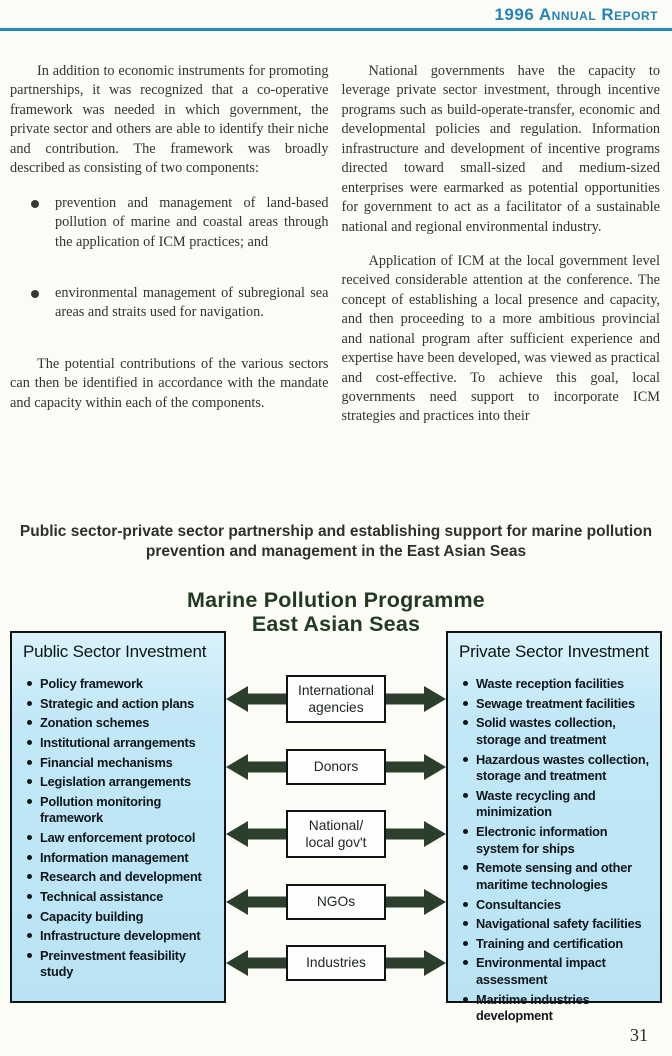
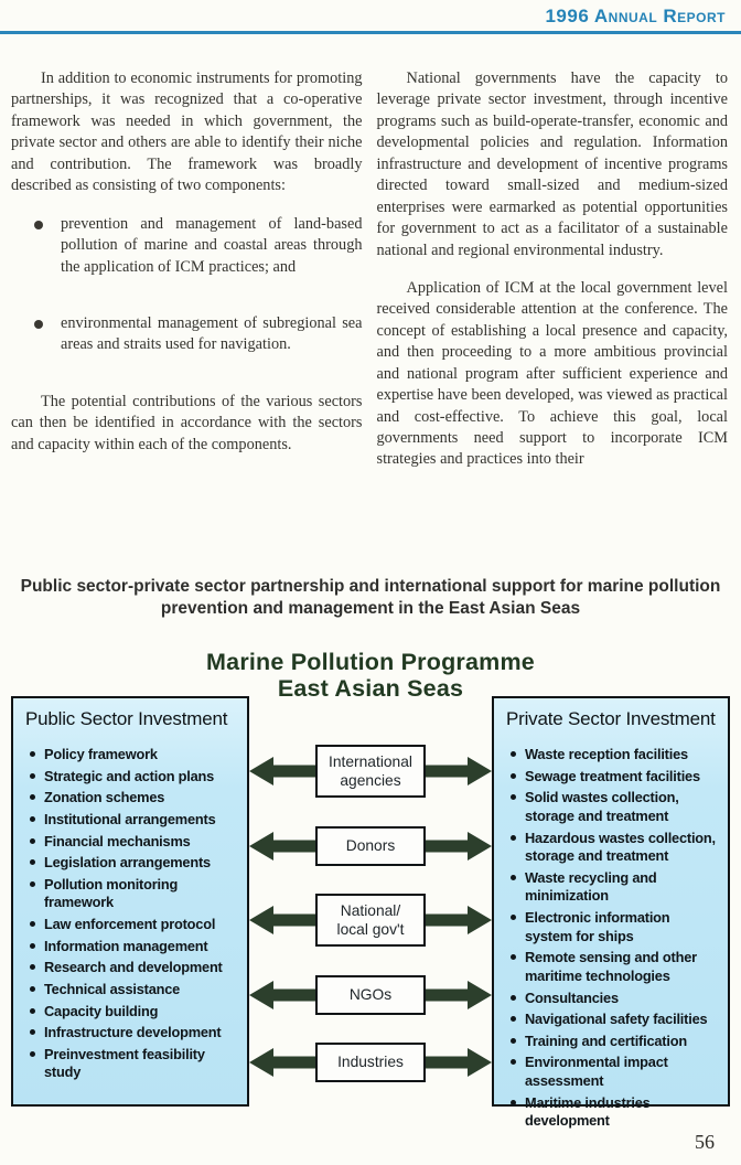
  1996 Annual Report
  In addition to economic instruments for promoting partnerships, it was recognized that a co-operative framework was needed in which government, the private sector and others are able to identify their niche and contribution. The framework was broadly described as consisting of two components:
  prevention and management of land-based pollution of marine and coastal areas through the application of ICM practices; and
  environmental management of subregional sea areas and straits used for navigation.
- The potential contributions of the various sectors can then be identified in accordance with the mandate and capacity within each of the components.
+ The potential contributions of the various sectors can then be identified in accordance with the sectors and capacity within each of the components.
  National governments have the capacity to leverage private sector investment, through incentive programs such as build-operate-transfer, economic and developmental policies and regulation. Information infrastructure and development of incentive programs directed toward small-sized and medium-sized enterprises were earmarked as potential opportunities for government to act as a facilitator of a sustainable national and regional environmental industry.
  Application of ICM at the local government level received considerable attention at the conference. The concept of establishing a local presence and capacity, and then proceeding to a more ambitious provincial and national program after sufficient experience and expertise have been developed, was viewed as practical and cost-effective. To achieve this goal, local governments need support to incorporate ICM strategies and practices into their
- Public sector-private sector partnership and establishing support for marine pollution prevention and management in the East Asian Seas
+ Public sector-private sector partnership and international support for marine pollution prevention and management in the East Asian Seas
  Marine Pollution Programme
  East Asian Seas
  Public Sector Investment
  Policy framework
  Strategic and action plans
  Zonation schemes
  Institutional arrangements
  Financial mechanisms
  Legislation arrangements
  Pollution monitoring framework
  Law enforcement protocol
  Information management
  Research and development
  Technical assistance
  Capacity building
  Infrastructure development
  Preinvestment feasibility study
  International
  agencies
  Donors
  National/
  local gov't
  NGOs
  Industries
  Private Sector Investment
  Waste reception facilities
  Sewage treatment facilities
  Solid wastes collection, storage and treatment
  Hazardous wastes collection, storage and treatment
  Waste recycling and minimization
  Electronic information system for ships
  Remote sensing and other maritime technologies
  Consultancies
  Navigational safety facilities
  Training and certification
  Environmental impact assessment
  Maritime industries development
- 31
+ 56
